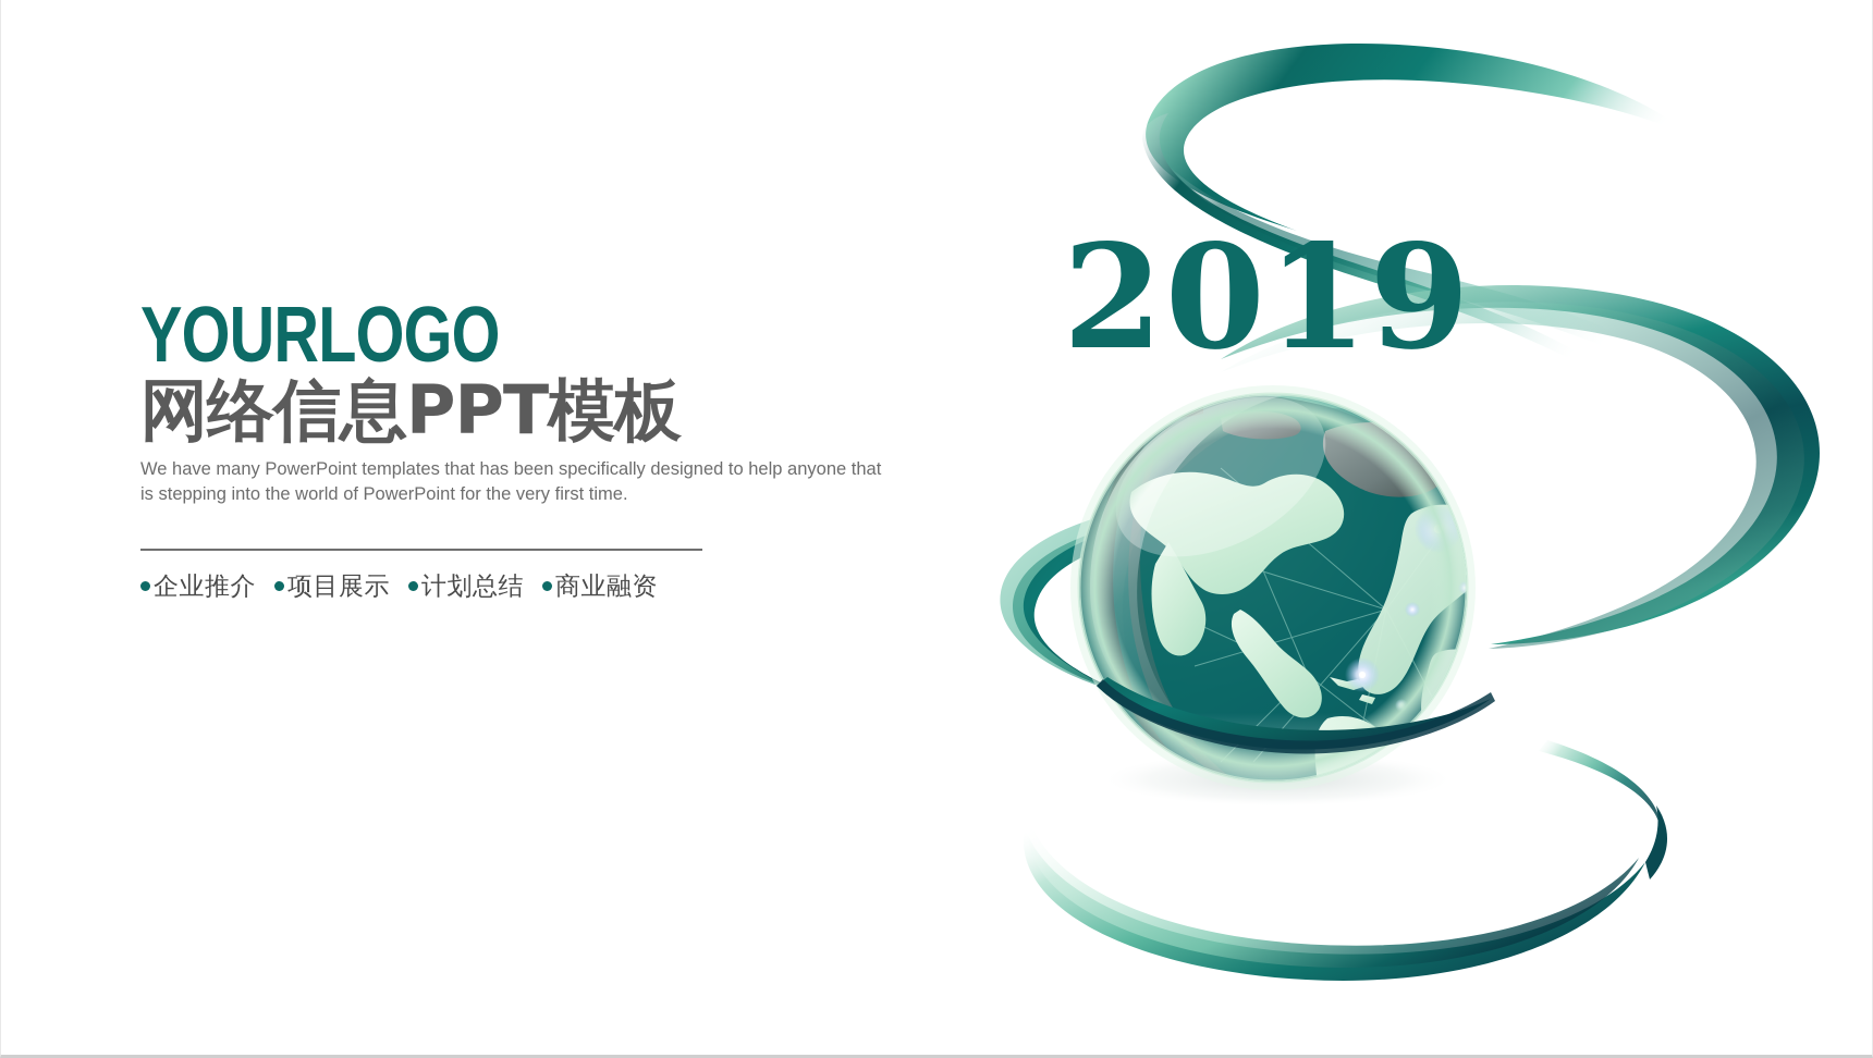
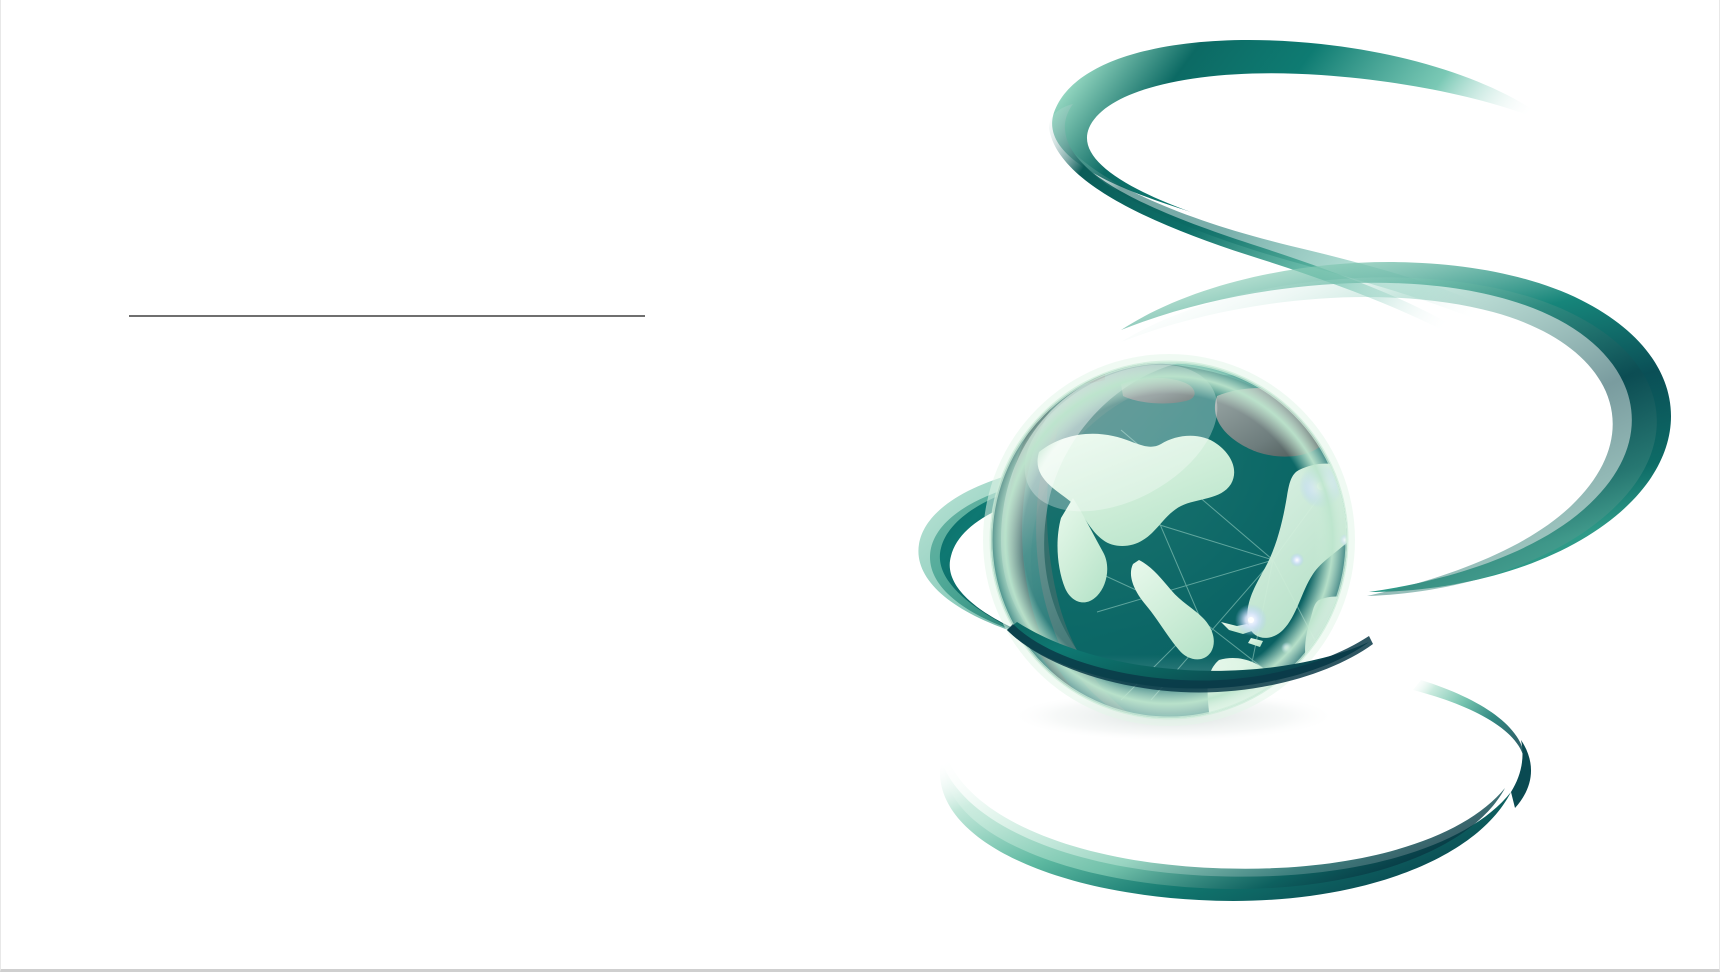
- 2019
- YOURLOGO
- 网络信息PPT模板
- We have many PowerPoint templates that has been specifically designed to help anyone that is stepping into the world of PowerPoint for the very first time.
- 企业推介
- 项目展示
- 计划总结
- 商业融资
